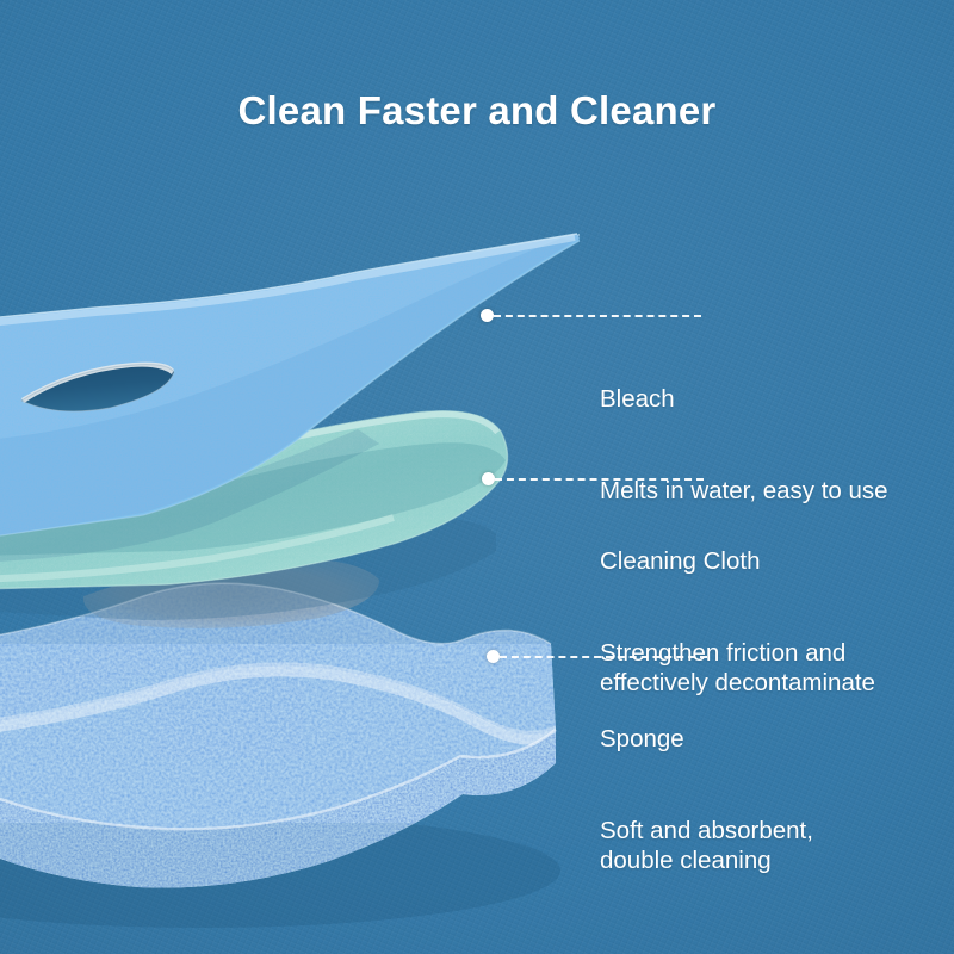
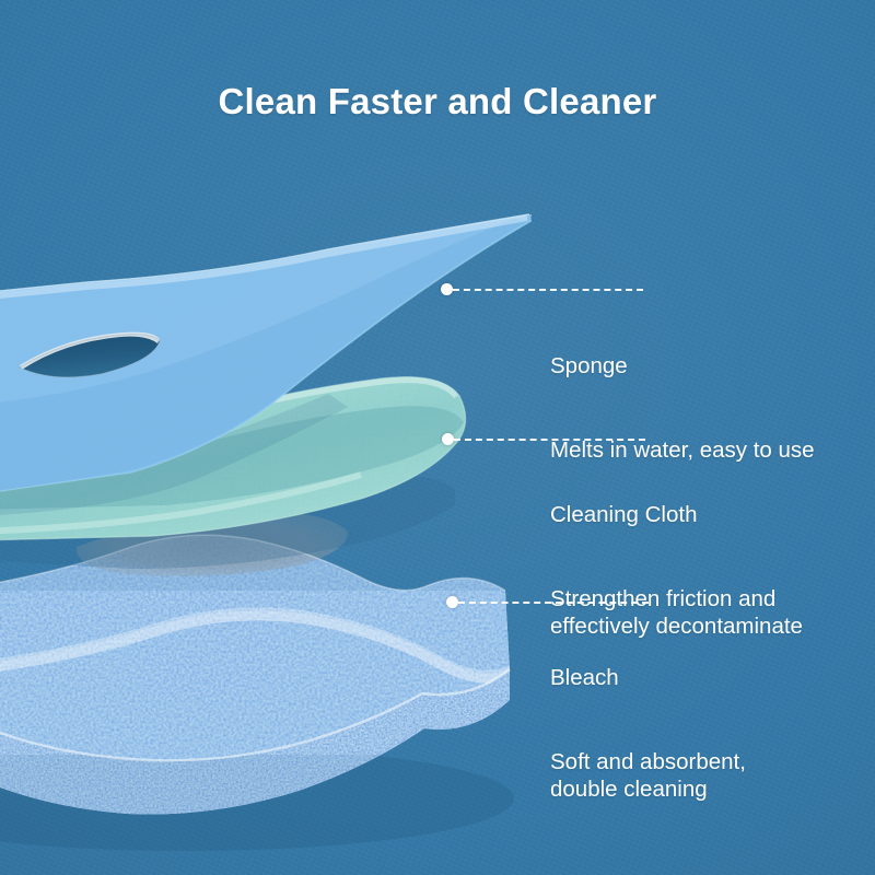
  Clean Faster and Cleaner
- Bleach
+ Sponge
  Melts in water, easy to use
  Cleaning Cloth
  Strengthen friction and
  effectively decontaminate
- Sponge
+ Bleach
  Soft and absorbent,
  double cleaning
